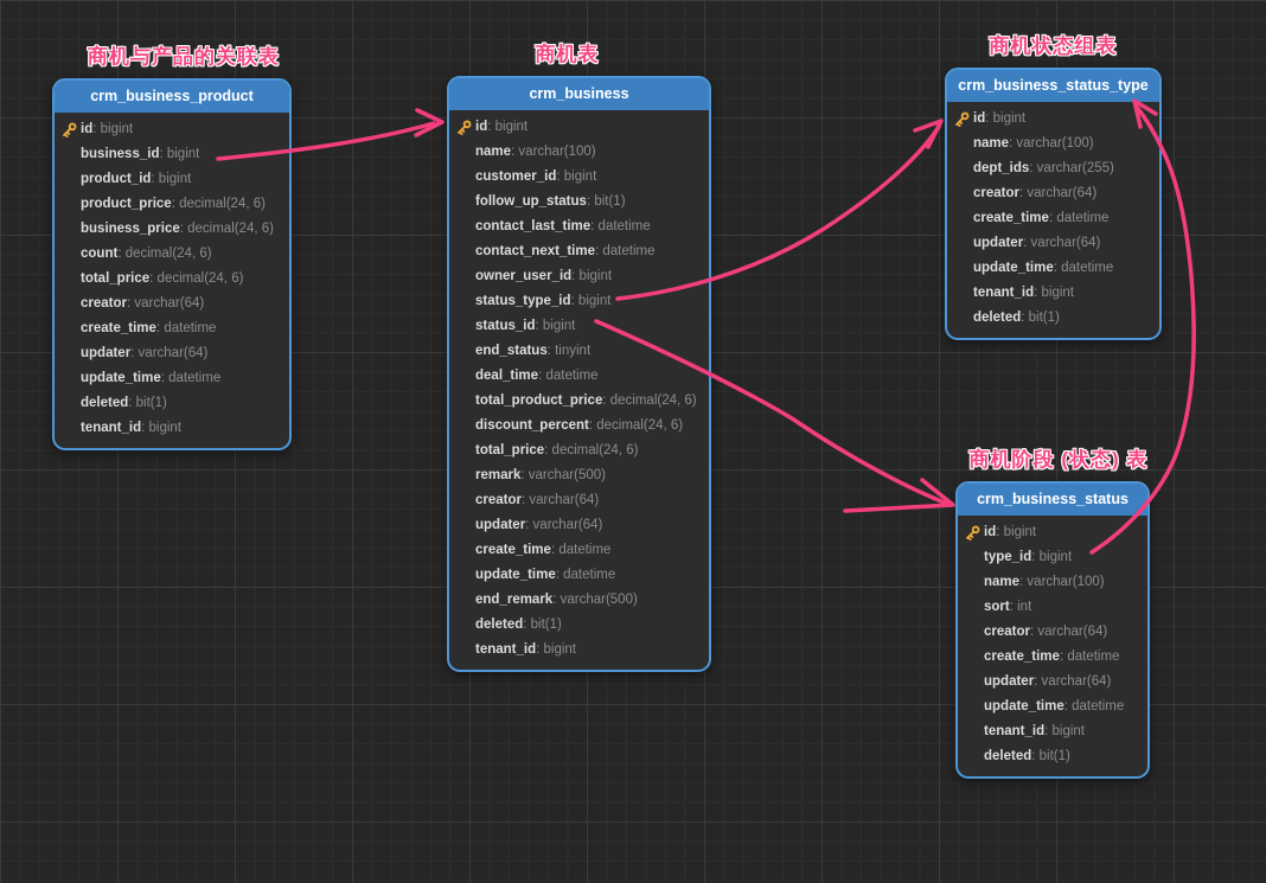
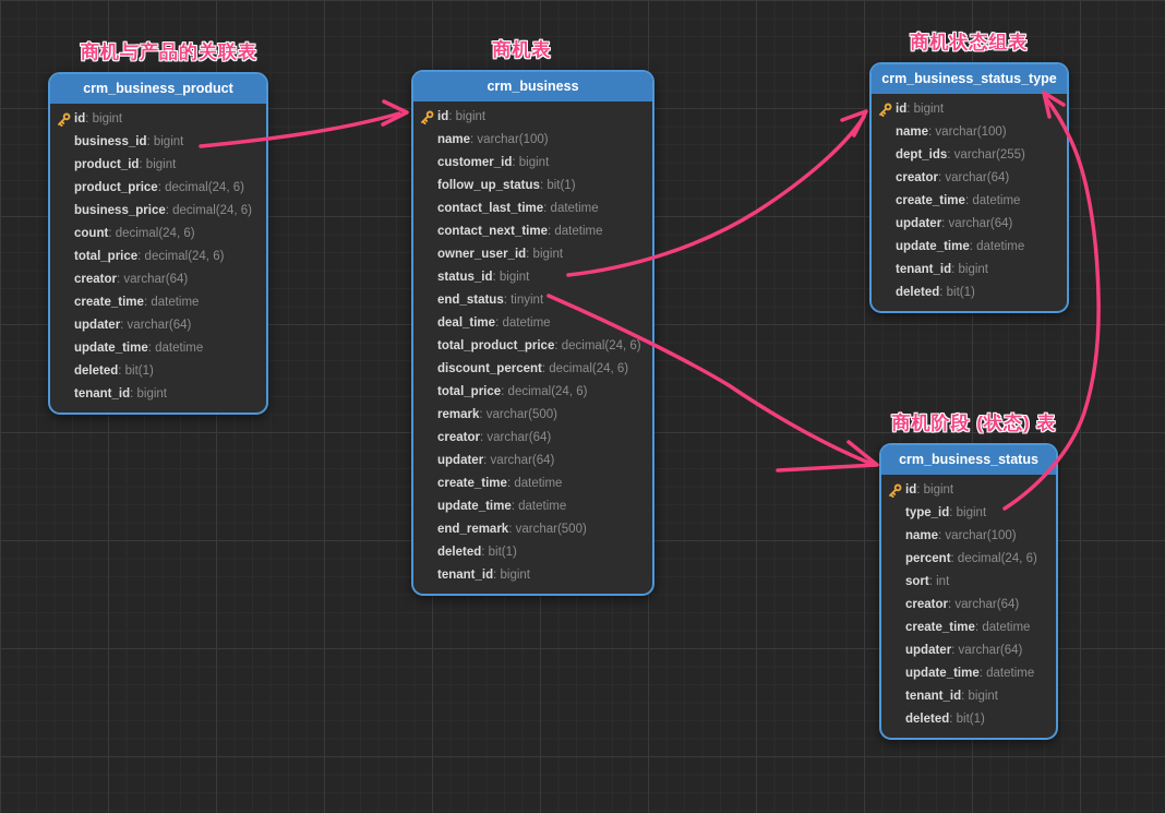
  商机与产品的关联表
  crm_business_product
  id: bigint
  business_id: bigint
  product_id: bigint
  product_price: decimal(24, 6)
  business_price: decimal(24, 6)
  count: decimal(24, 6)
  total_price: decimal(24, 6)
  creator: varchar(64)
  create_time: datetime
  updater: varchar(64)
  update_time: datetime
  deleted: bit(1)
  tenant_id: bigint
  商机表
  crm_business
  id: bigint
  name: varchar(100)
  customer_id: bigint
  follow_up_status: bit(1)
  contact_last_time: datetime
  contact_next_time: datetime
  owner_user_id: bigint
- status_type_id: bigint
  status_id: bigint
  end_status: tinyint
  deal_time: datetime
  total_product_price: decimal(24, 6)
  discount_percent: decimal(24, 6)
  total_price: decimal(24, 6)
  remark: varchar(500)
  creator: varchar(64)
  updater: varchar(64)
  create_time: datetime
  update_time: datetime
  end_remark: varchar(500)
  deleted: bit(1)
  tenant_id: bigint
  商机状态组表
  crm_business_status_type
  id: bigint
  name: varchar(100)
  dept_ids: varchar(255)
  creator: varchar(64)
  create_time: datetime
  updater: varchar(64)
  update_time: datetime
  tenant_id: bigint
  deleted: bit(1)
  商机阶段 (状态) 表
  crm_business_status
  id: bigint
  type_id: bigint
  name: varchar(100)
+ percent: decimal(24, 6)
  sort: int
  creator: varchar(64)
  create_time: datetime
  updater: varchar(64)
  update_time: datetime
  tenant_id: bigint
  deleted: bit(1)
